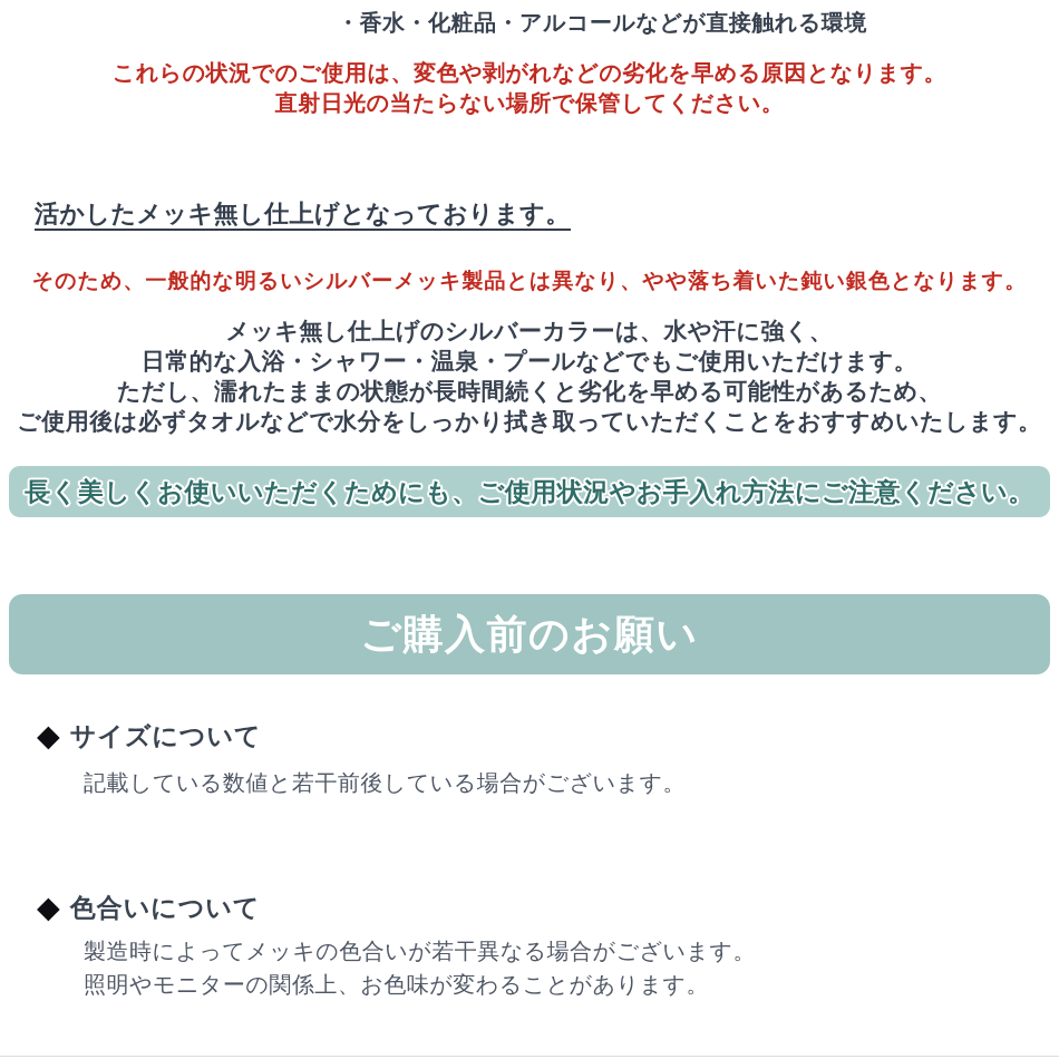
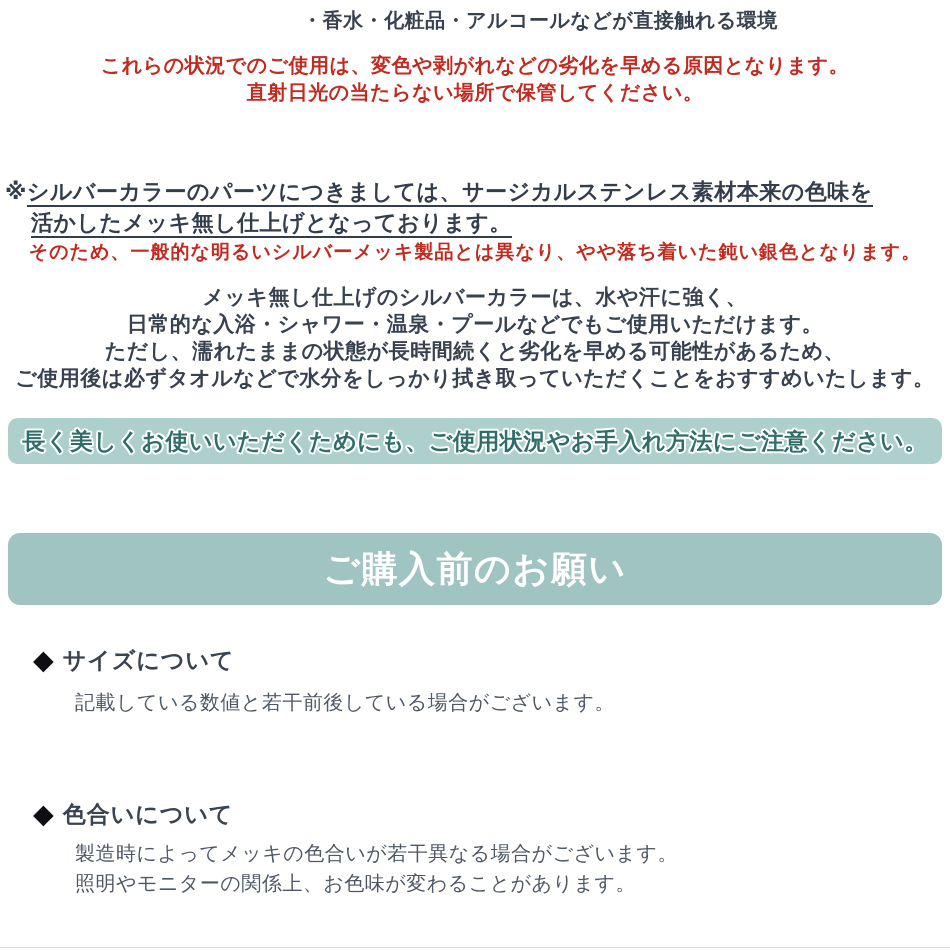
  ・香水・化粧品・アルコールなどが直接触れる環境
  これらの状況でのご使用は、変色や剥がれなどの劣化を早める原因となります。
  直射日光の当たらない場所で保管してください。
+ ※シルバーカラーのパーツにつきましては、サージカルステンレス素材本来の色味を
  活かしたメッキ無し仕上げとなっております。
  そのため、一般的な明るいシルバーメッキ製品とは異なり、やや落ち着いた鈍い銀色となります。
  メッキ無し仕上げのシルバーカラーは、水や汗に強く、
  日常的な入浴・シャワー・温泉・プールなどでもご使用いただけます。
  ただし、濡れたままの状態が長時間続くと劣化を早める可能性があるため、
  ご使用後は必ずタオルなどで水分をしっかり拭き取っていただくことをおすすめいたします。
  長く美しくお使いいただくためにも、ご使用状況やお手入れ方法にご注意ください。
  ご購入前のお願い
  ◆
  サイズについて
  記載している数値と若干前後している場合がございます。
  ◆
  色合いについて
  製造時によってメッキの色合いが若干異なる場合がございます。
  照明やモニターの関係上、お色味が変わることがあります。
